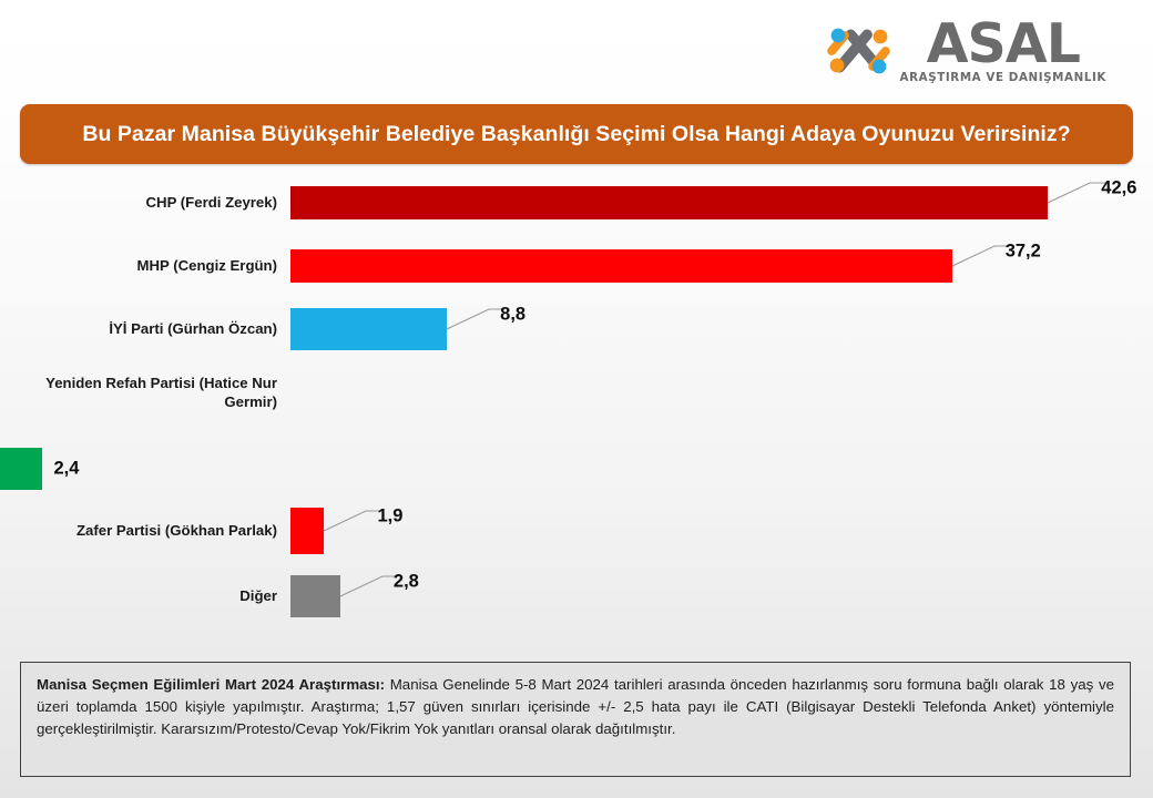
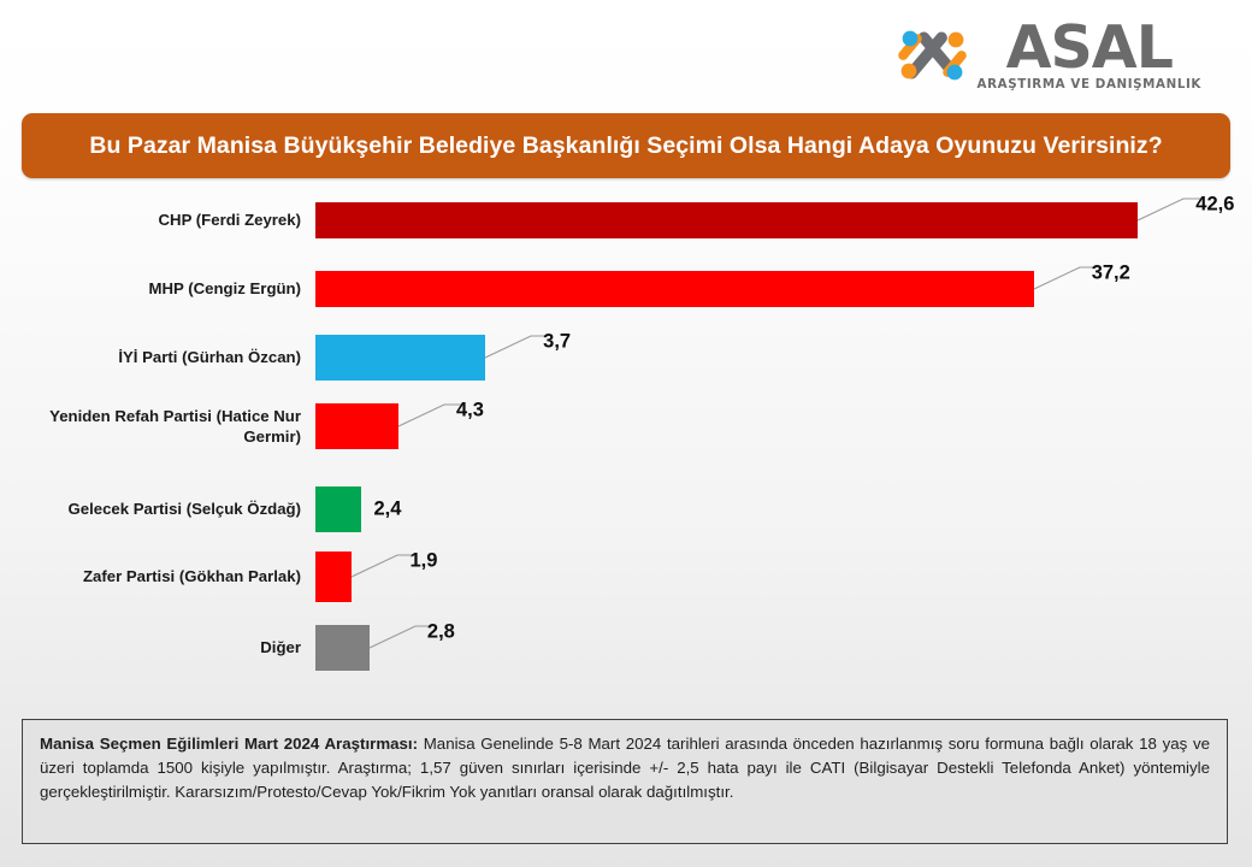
  ASAL
  ARAŞTIRMA VE DANIŞMANLIK
  Bu Pazar Manisa Büyükşehir Belediye Başkanlığı Seçimi Olsa Hangi Adaya Oyunuzu Verirsiniz?
  CHP (Ferdi Zeyrek)
  42,6
  MHP (Cengiz Ergün)
  37,2
  İYİ Parti (Gürhan Özcan)
- 8,8
+ 3,7
  Yeniden Refah Partisi (Hatice Nur Germir)
+ 4,3
+ Gelecek Partisi (Selçuk Özdağ)
  2,4
  Zafer Partisi (Gökhan Parlak)
  1,9
  Diğer
  2,8
  Manisa Seçmen Eğilimleri Mart 2024 Araştırması: Manisa Genelinde 5-8 Mart 2024 tarihleri arasında önceden hazırlanmış soru formuna bağlı olarak 18 yaş ve üzeri toplamda 1500 kişiyle yapılmıştır. Araştırma; 1,57 güven sınırları içerisinde +/- 2,5 hata payı ile CATI (Bilgisayar Destekli Telefonda Anket) yöntemiyle gerçekleştirilmiştir. Kararsızım/Protesto/Cevap Yok/Fikrim Yok yanıtları oransal olarak dağıtılmıştır.
